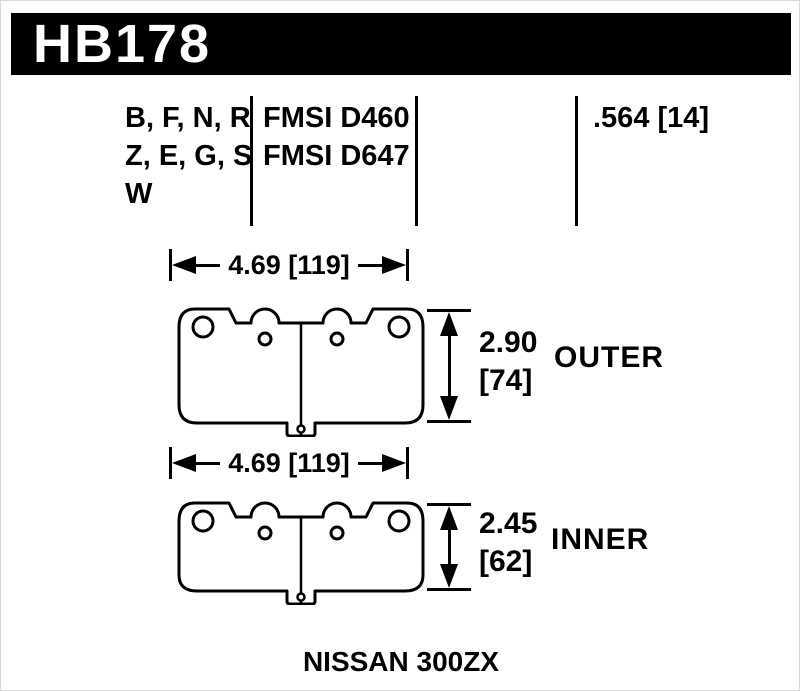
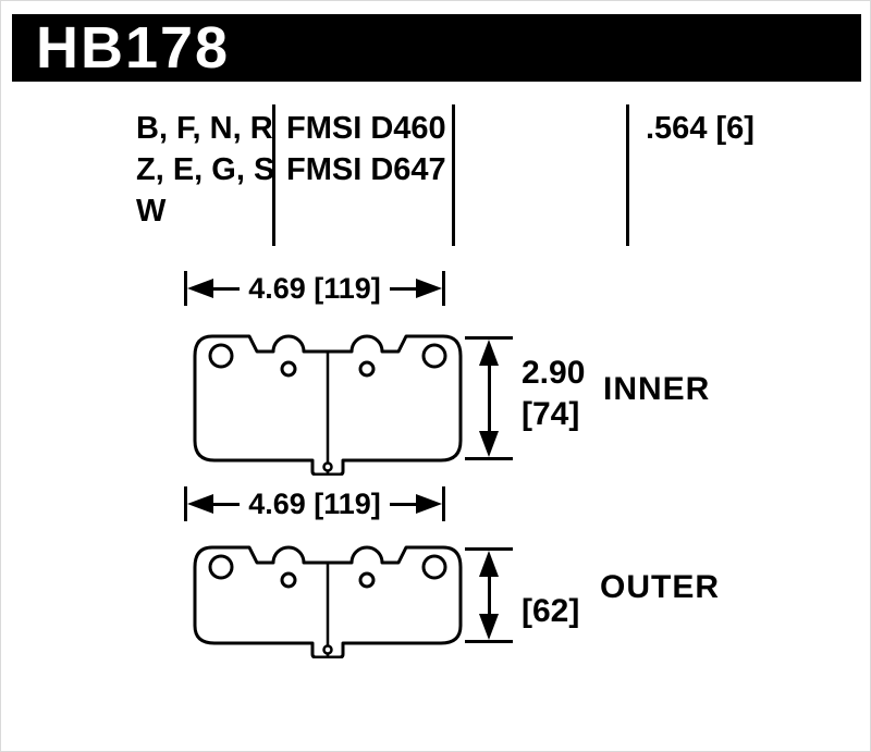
  HB178
  B, F, N, R
  Z, E, G, S
  W
  FMSI D460
  FMSI D647
- .564 [14]
+ .564 [6]
  4.69 [119]
  2.90
  [74]
- OUTER
+ INNER
  4.69 [119]
- 2.45
  [62]
- INNER
+ OUTER
- NISSAN 300ZX
